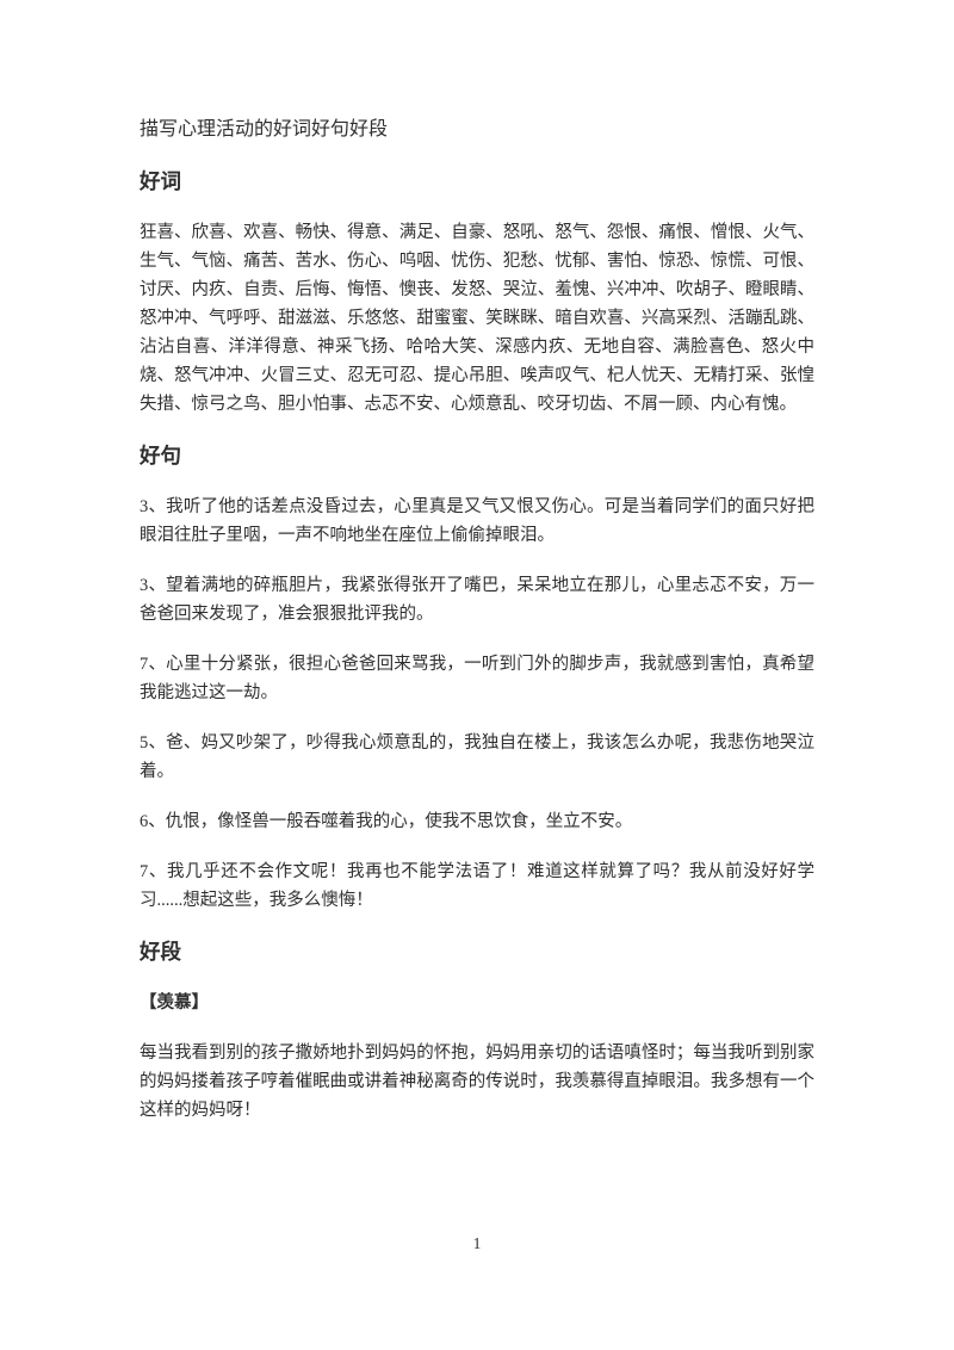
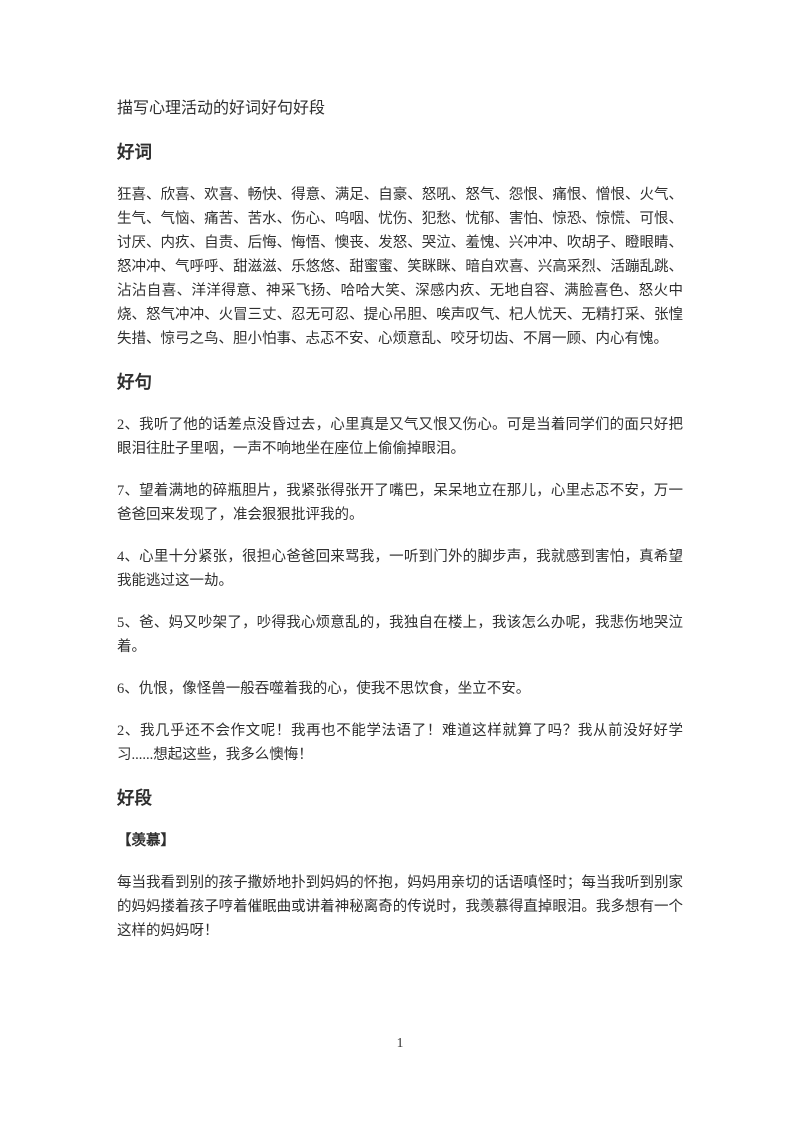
  描写心理活动的好词好句好段
  好词
  狂喜、欣喜、欢喜、畅快、得意、满足、自豪、怒吼、怒气、怨恨、痛恨、憎恨、火气、生气、气恼、痛苦、苦水、伤心、呜咽、忧伤、犯愁、忧郁、害怕、惊恐、惊慌、可恨、讨厌、内疚、自责、后悔、悔悟、懊丧、发怒、哭泣、羞愧、兴冲冲、吹胡子、瞪眼睛、怒冲冲、气呼呼、甜滋滋、乐悠悠、甜蜜蜜、笑眯眯、暗自欢喜、兴高采烈、活蹦乱跳、沾沾自喜、洋洋得意、神采飞扬、哈哈大笑、深感内疚、无地自容、满脸喜色、怒火中烧、怒气冲冲、火冒三丈、忍无可忍、提心吊胆、唉声叹气、杞人忧天、无精打采、张惶失措、惊弓之鸟、胆小怕事、忐忑不安、心烦意乱、咬牙切齿、不屑一顾、内心有愧。
  好句
- 3、我听了他的话差点没昏过去，心里真是又气又恨又伤心。可是当着同学们的面只好把眼泪往肚子里咽，一声不响地坐在座位上偷偷掉眼泪。
+ 2、我听了他的话差点没昏过去，心里真是又气又恨又伤心。可是当着同学们的面只好把眼泪往肚子里咽，一声不响地坐在座位上偷偷掉眼泪。
- 3、望着满地的碎瓶胆片，我紧张得张开了嘴巴，呆呆地立在那儿，心里忐忑不安，万一爸爸回来发现了，准会狠狠批评我的。
+ 7、望着满地的碎瓶胆片，我紧张得张开了嘴巴，呆呆地立在那儿，心里忐忑不安，万一爸爸回来发现了，准会狠狠批评我的。
- 7、心里十分紧张，很担心爸爸回来骂我，一听到门外的脚步声，我就感到害怕，真希望我能逃过这一劫。
+ 4、心里十分紧张，很担心爸爸回来骂我，一听到门外的脚步声，我就感到害怕，真希望我能逃过这一劫。
  5、爸、妈又吵架了，吵得我心烦意乱的，我独自在楼上，我该怎么办呢，我悲伤地哭泣着。
  6、仇恨，像怪兽一般吞噬着我的心，使我不思饮食，坐立不安。
- 7、我几乎还不会作文呢！我再也不能学法语了！难道这样就算了吗？我从前没好好学习......想起这些，我多么懊悔！
+ 2、我几乎还不会作文呢！我再也不能学法语了！难道这样就算了吗？我从前没好好学习......想起这些，我多么懊悔！
  好段
  【羡慕】
  每当我看到别的孩子撒娇地扑到妈妈的怀抱，妈妈用亲切的话语嗔怪时；每当我听到别家的妈妈搂着孩子哼着催眠曲或讲着神秘离奇的传说时，我羡慕得直掉眼泪。我多想有一个这样的妈妈呀！
  1
